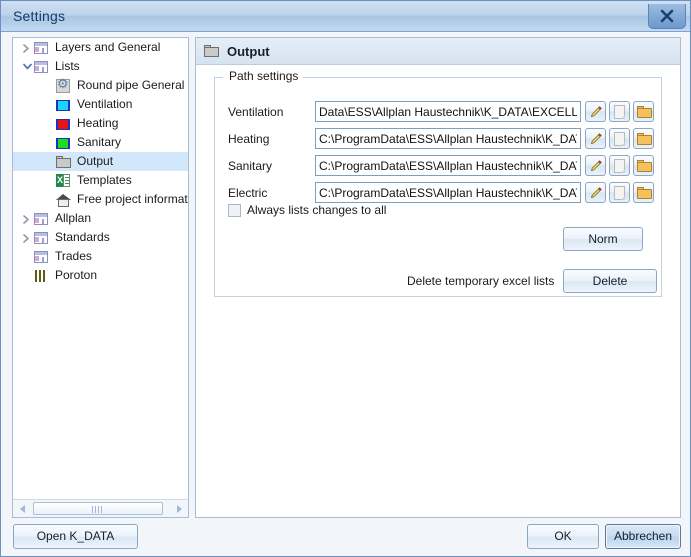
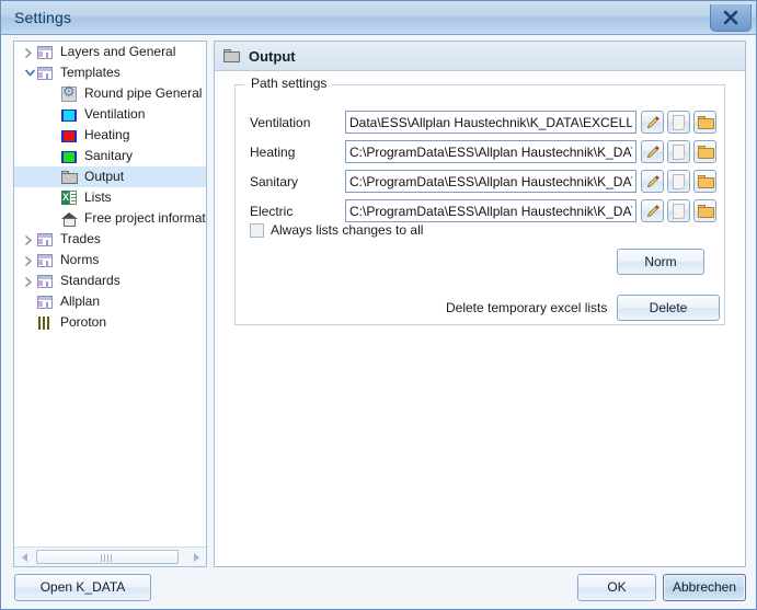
  Settings
  Layers and General
- Lists
+ Templates
  Round pipe General
  Ventilation
  Heating
  Sanitary
  Output
  X
- Templates
+ Lists
  Free project informat
- Allplan
+ Trades
+ Norms
  Standards
- Trades
+ Allplan
  Poroton
  Output
  Path settings
  Ventilation
  Data\ESS\Allplan Haustechnik\K_DATA\EXCELL
  Heating
  C:\ProgramData\ESS\Allplan Haustechnik\K_DA
  Sanitary
  C:\ProgramData\ESS\Allplan Haustechnik\K_DA
  Electric
  C:\ProgramData\ESS\Allplan Haustechnik\K_DA
  Always lists changes to all
  Norm
  Delete temporary excel lists
  Delete
  Open K_DATA
  OK
  Abbrechen
